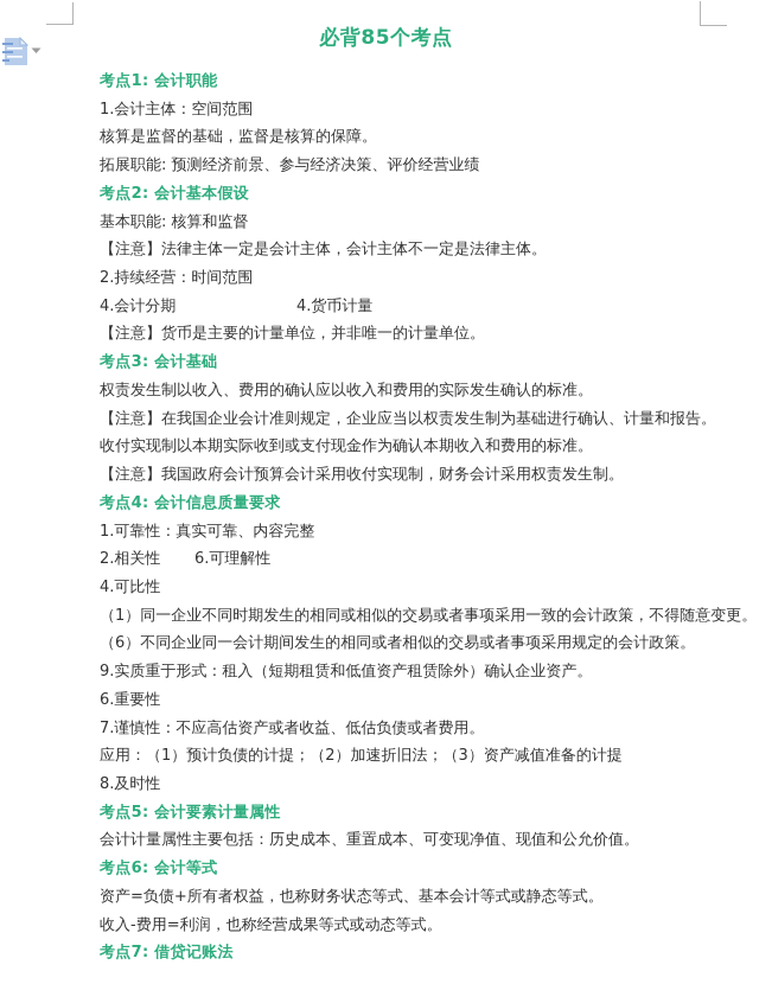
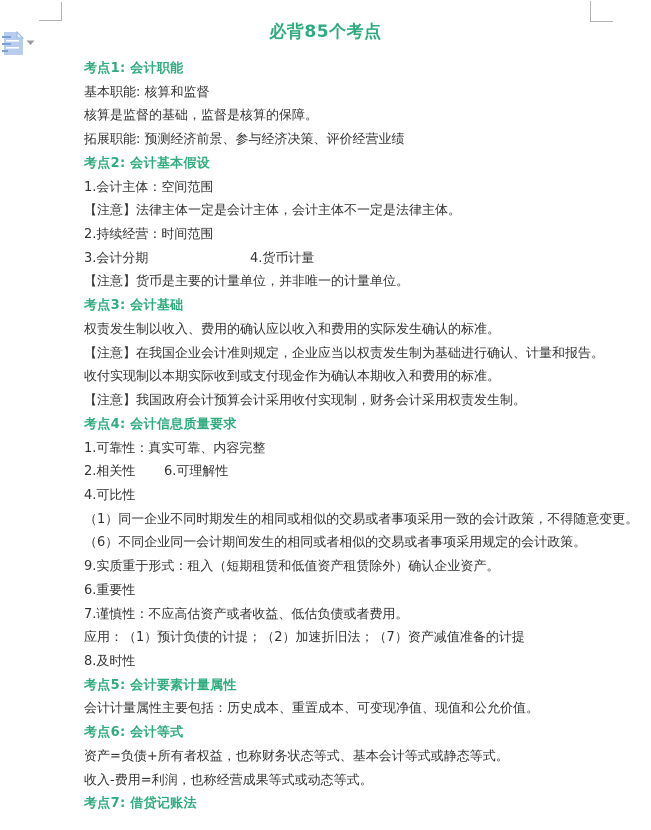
  必背85个考点
  考点1: 会计职能
- 1.会计主体：空间范围
+ 基本职能: 核算和监督
  核算是监督的基础，监督是核算的保障。
  拓展职能: 预测经济前景、参与经济决策、评价经营业绩
  考点2: 会计基本假设
- 基本职能: 核算和监督
+ 1.会计主体：空间范围
  【注意】法律主体一定是会计主体，会计主体不一定是法律主体。
  2.持续经营：时间范围
- 4.会计分期
+ 3.会计分期
  4.货币计量
  【注意】货币是主要的计量单位，并非唯一的计量单位。
  考点3: 会计基础
  权责发生制以收入、费用的确认应以收入和费用的实际发生确认的标准。
  【注意】在我国企业会计准则规定，企业应当以权责发生制为基础进行确认、计量和报告。
  收付实现制以本期实际收到或支付现金作为确认本期收入和费用的标准。
  【注意】我国政府会计预算会计采用收付实现制，财务会计采用权责发生制。
  考点4: 会计信息质量要求
  1.可靠性：真实可靠、内容完整
  2.相关性
  6.可理解性
  4.可比性
  （1）同一企业不同时期发生的相同或相似的交易或者事项采用一致的会计政策，不得随意变更。
  （6）不同企业同一会计期间发生的相同或者相似的交易或者事项采用规定的会计政策。
  9.实质重于形式：租入（短期租赁和低值资产租赁除外）确认企业资产。
  6.重要性
  7.谨慎性：不应高估资产或者收益、低估负债或者费用。
- 应用：（1）预计负债的计提；（2）加速折旧法；（3）资产减值准备的计提
+ 应用：（1）预计负债的计提；（2）加速折旧法；（7）资产减值准备的计提
  8.及时性
  考点5: 会计要素计量属性
  会计计量属性主要包括：历史成本、重置成本、可变现净值、现值和公允价值。
  考点6: 会计等式
  资产=负债+所有者权益，也称财务状态等式、基本会计等式或静态等式。
  收入-费用=利润，也称经营成果等式或动态等式。
  考点7: 借贷记账法
